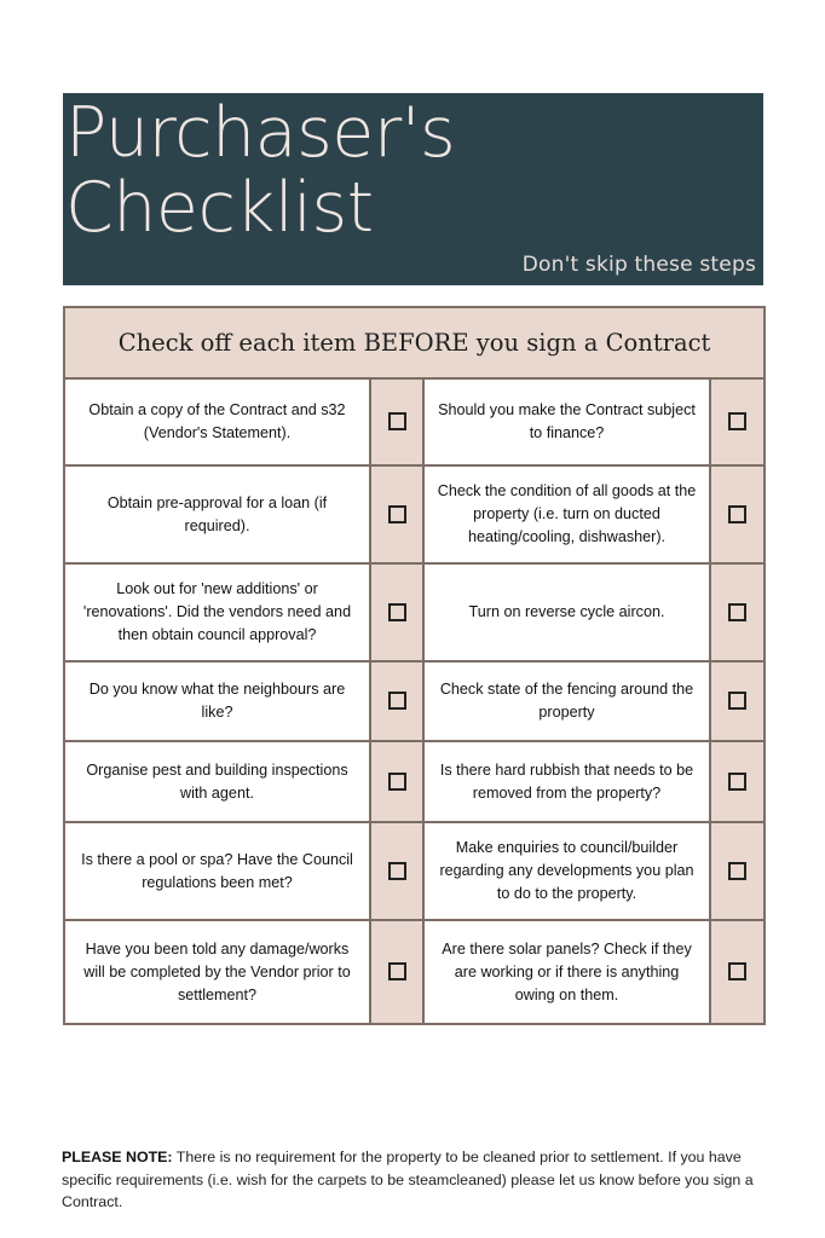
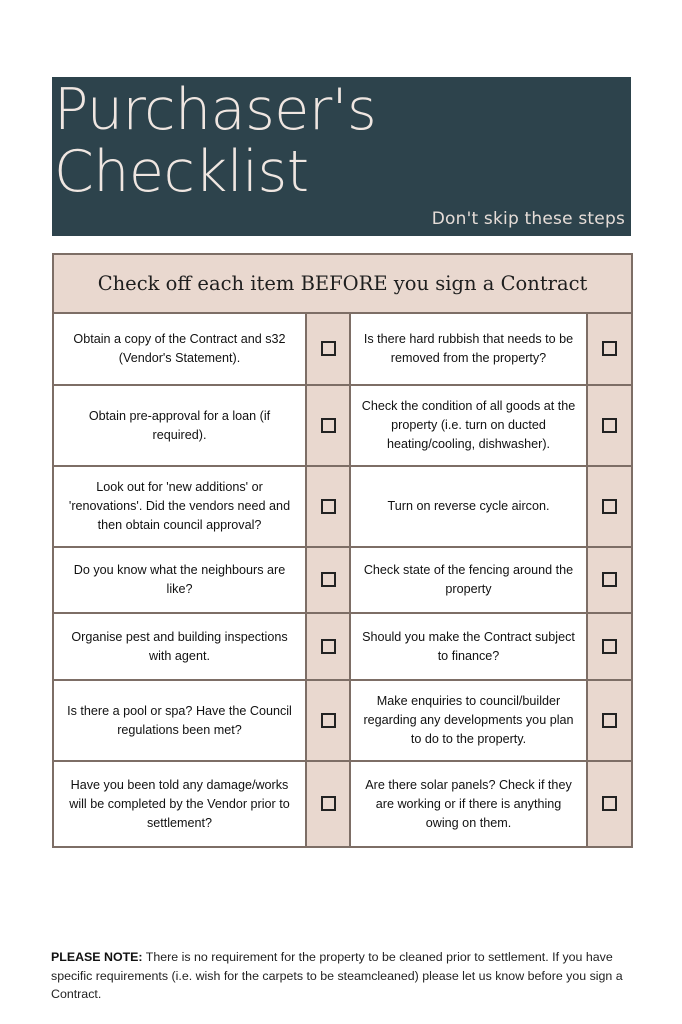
  Purchaser's
  Checklist
  Don't skip these steps
  Check off each item BEFORE you sign a Contract
- Obtain a copy of the Contract and s32 (Vendor's Statement).		Should you make the Contract subject to finance?
+ Obtain a copy of the Contract and s32 (Vendor's Statement).		Is there hard rubbish that needs to be removed from the property?
  Obtain pre-approval for a loan (if required).		Check the condition of all goods at the property (i.e. turn on ducted heating/cooling, dishwasher).
  Look out for 'new additions' or 'renovations'. Did the vendors need and then obtain council approval?		Turn on reverse cycle aircon.
  Do you know what the neighbours are like?		Check state of the fencing around the property
- Organise pest and building inspections with agent.		Is there hard rubbish that needs to be removed from the property?
+ Organise pest and building inspections with agent.		Should you make the Contract subject to finance?
  Is there a pool or spa? Have the Council regulations been met?		Make enquiries to council/builder regarding any developments you plan to do to the property.
  Have you been told any damage/works will be completed by the Vendor prior to settlement?		Are there solar panels? Check if they are working or if there is anything owing on them.
  PLEASE NOTE: There is no requirement for the property to be cleaned prior to settlement. If you have specific requirements (i.e. wish for the carpets to be steamcleaned) please let us know before you sign a Contract.
